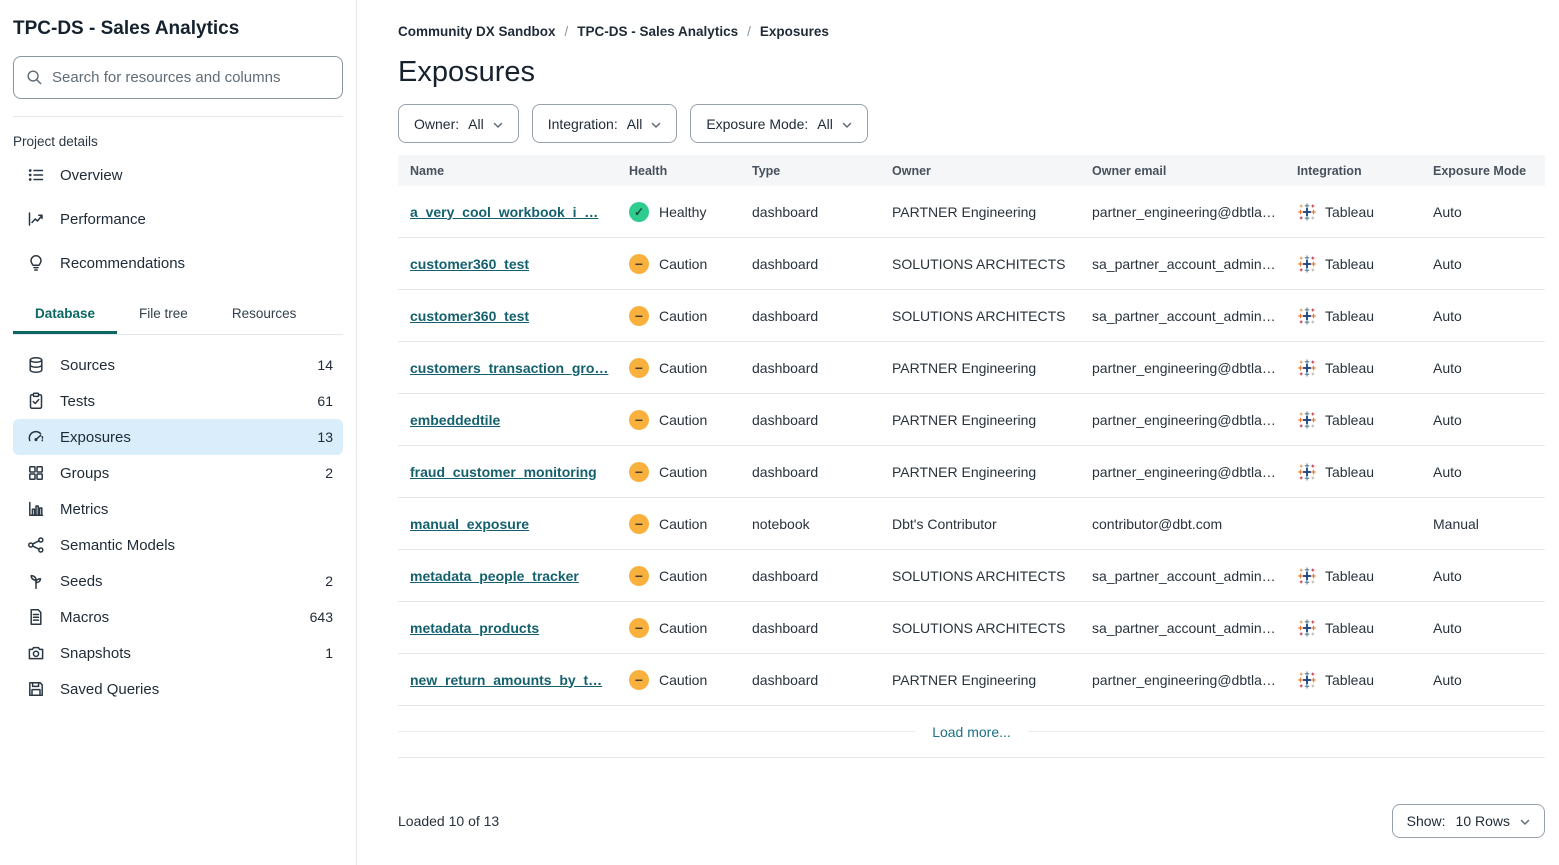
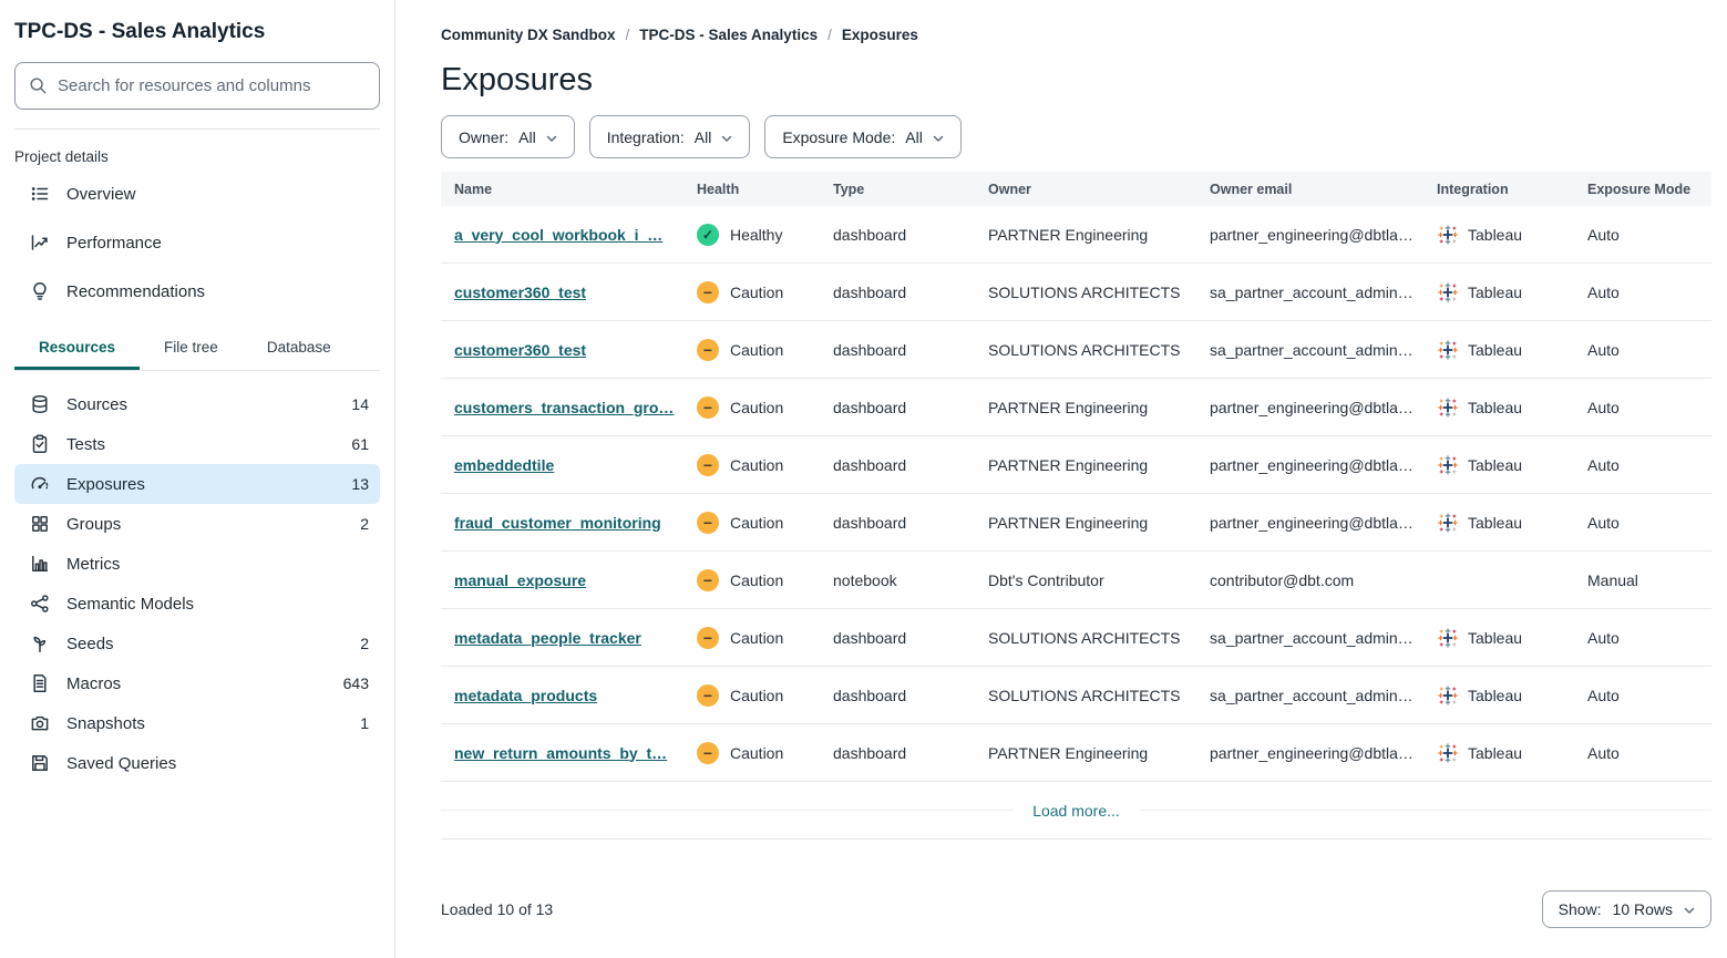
  TPC-DS - Sales Analytics
  Search for resources and columns
  Project details
  Overview
  Performance
  Recommendations
- Database
+ Resources
  File tree
- Resources
+ Database
  Sources
  14
  Tests
  61
  Exposures
  13
  Groups
  2
  Metrics
  Semantic Models
  Seeds
  2
  Macros
  643
  Snapshots
  1
  Saved Queries
  Community DX Sandbox
  /
  TPC-DS - Sales Analytics
  /
  Exposures
  Exposures
  Owner:
  All
  Integration:
  All
  Exposure Mode:
  All
  Name
  Health
  Type
  Owner
  Owner email
  Integration
  Exposure Mode
  a_very_cool_workbook_i_…
  Healthy
  dashboard
  PARTNER Engineering
  partner_engineering@dbtla…
  Tableau
  Auto
  customer360_test
  Caution
  dashboard
  SOLUTIONS ARCHITECTS
  sa_partner_account_admin…
  Tableau
  Auto
  customer360_test
  Caution
  dashboard
  SOLUTIONS ARCHITECTS
  sa_partner_account_admin…
  Tableau
  Auto
  customers_transaction_gro…
  Caution
  dashboard
  PARTNER Engineering
  partner_engineering@dbtla…
  Tableau
  Auto
  embeddedtile
  Caution
  dashboard
  PARTNER Engineering
  partner_engineering@dbtla…
  Tableau
  Auto
  fraud_customer_monitoring
  Caution
  dashboard
  PARTNER Engineering
  partner_engineering@dbtla…
  Tableau
  Auto
  manual_exposure
  Caution
  notebook
  Dbt's Contributor
  contributor@dbt.com
  Manual
  metadata_people_tracker
  Caution
  dashboard
  SOLUTIONS ARCHITECTS
  sa_partner_account_admin…
  Tableau
  Auto
  metadata_products
  Caution
  dashboard
  SOLUTIONS ARCHITECTS
  sa_partner_account_admin…
  Tableau
  Auto
  new_return_amounts_by_t…
  Caution
  dashboard
  PARTNER Engineering
  partner_engineering@dbtla…
  Tableau
  Auto
  Load more...
  Loaded 10 of 13
  Show:
  10 Rows
